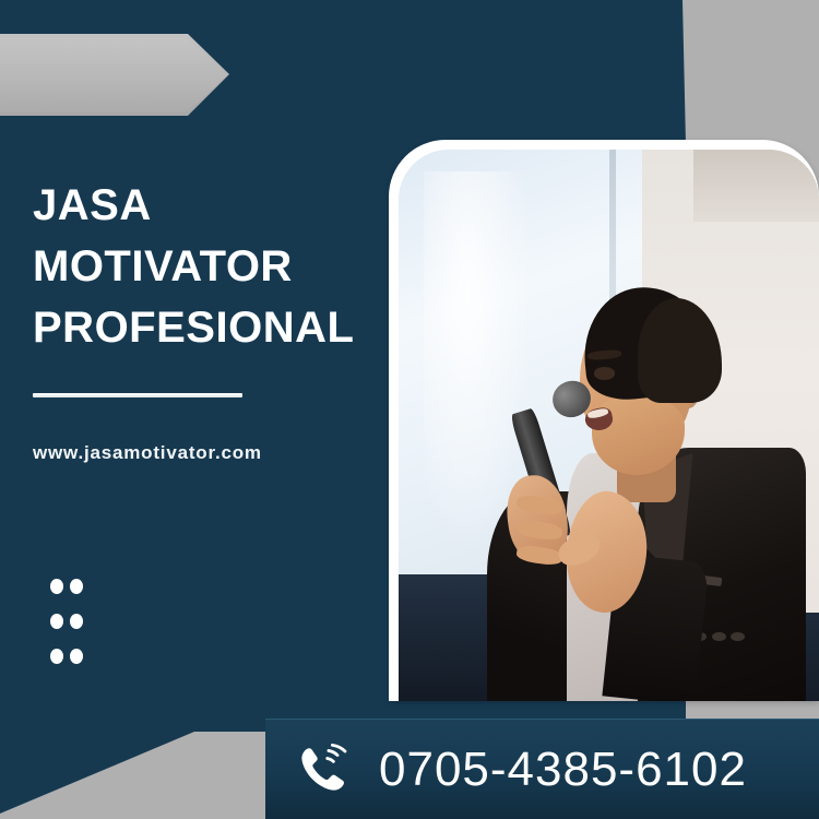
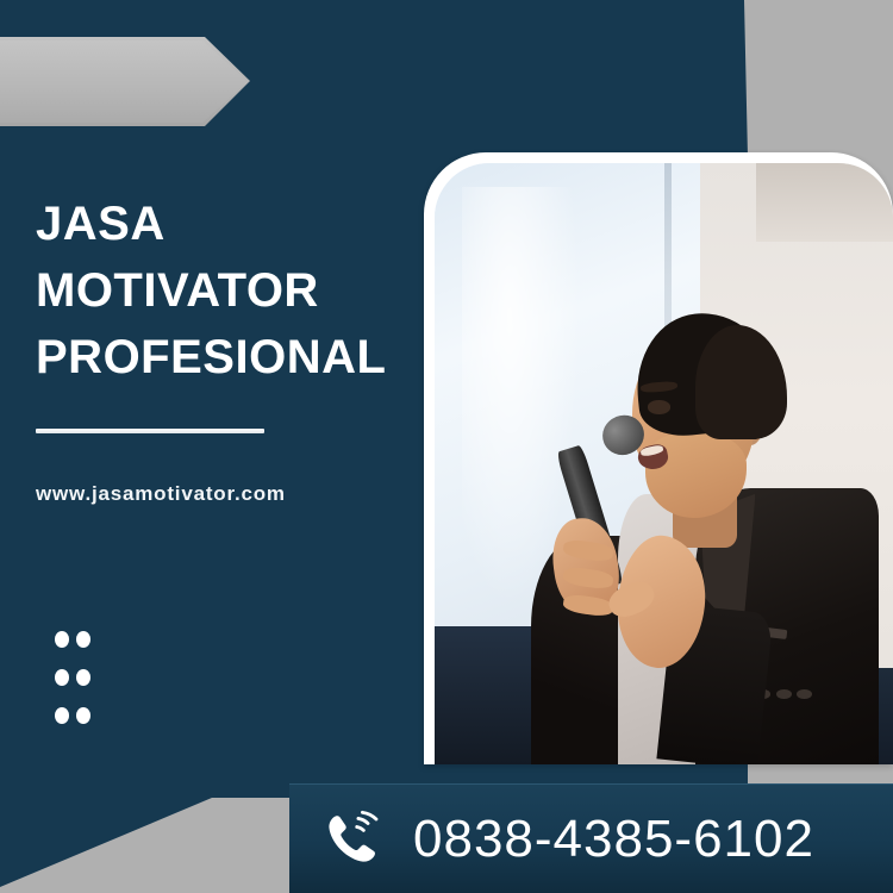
  JASA
  MOTIVATOR
  PROFESIONAL
  www.jasamotivator.com
- 0705-4385-6102
+ 0838-4385-6102
